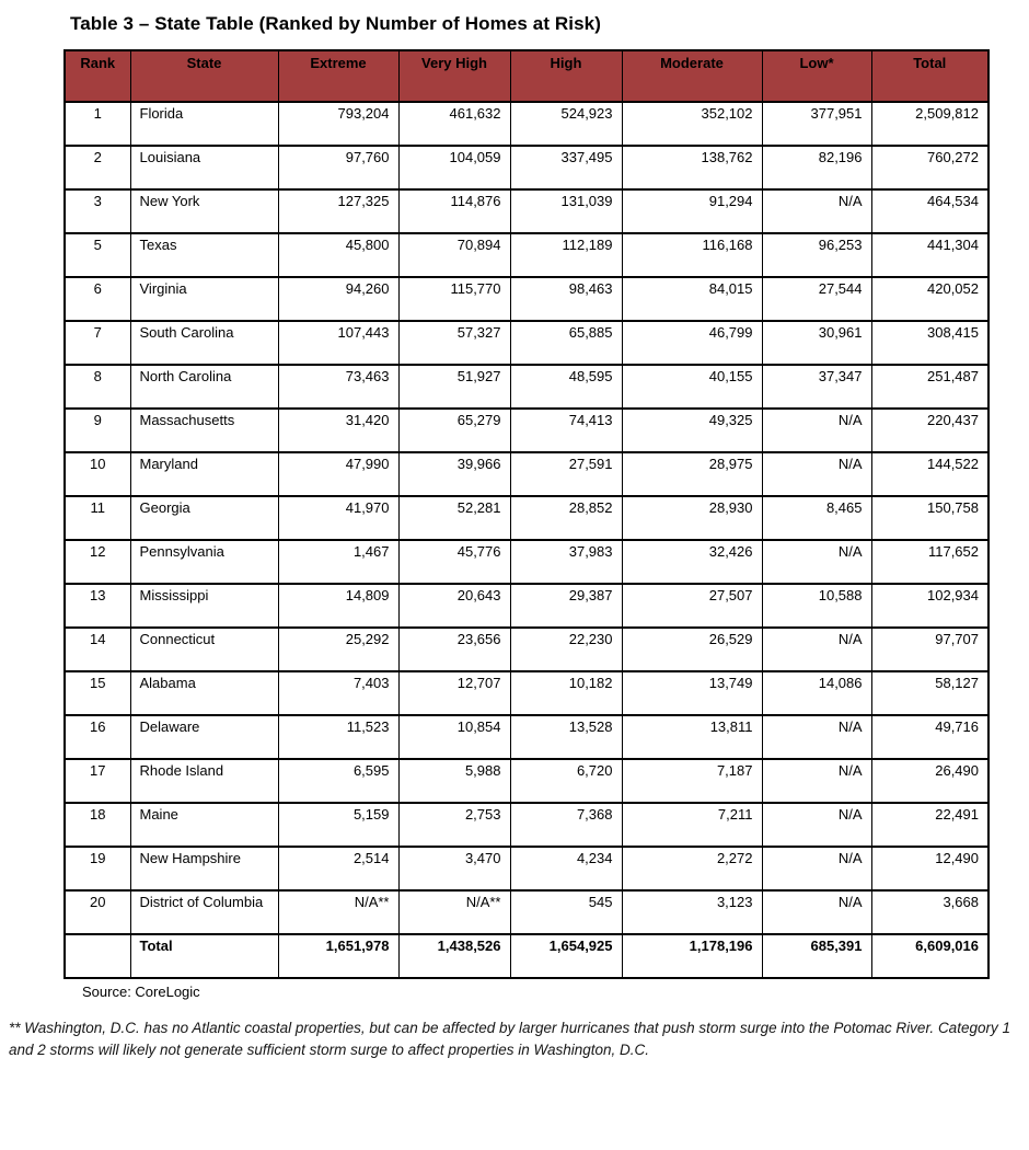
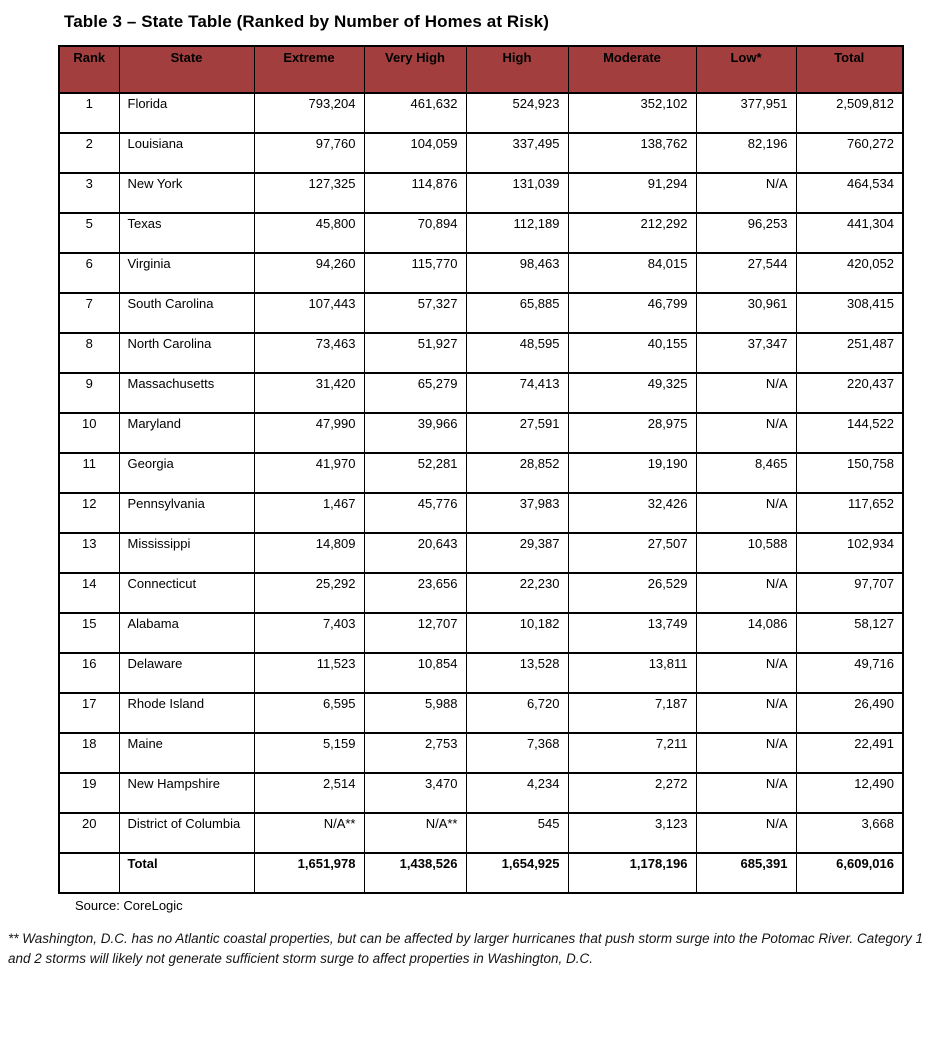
  Table 3 – State Table (Ranked by Number of Homes at Risk)
  Rank	State	Extreme	Very High	High	Moderate	Low*	Total
  1	Florida	793,204	461,632	524,923	352,102	377,951	2,509,812
  2	Louisiana	97,760	104,059	337,495	138,762	82,196	760,272
  3	New York	127,325	114,876	131,039	91,294	N/A	464,534
- 5	Texas	45,800	70,894	112,189	116,168	96,253	441,304
+ 5	Texas	45,800	70,894	112,189	212,292	96,253	441,304
  6	Virginia	94,260	115,770	98,463	84,015	27,544	420,052
  7	South Carolina	107,443	57,327	65,885	46,799	30,961	308,415
  8	North Carolina	73,463	51,927	48,595	40,155	37,347	251,487
  9	Massachusetts	31,420	65,279	74,413	49,325	N/A	220,437
  10	Maryland	47,990	39,966	27,591	28,975	N/A	144,522
- 11	Georgia	41,970	52,281	28,852	28,930	8,465	150,758
+ 11	Georgia	41,970	52,281	28,852	19,190	8,465	150,758
  12	Pennsylvania	1,467	45,776	37,983	32,426	N/A	117,652
  13	Mississippi	14,809	20,643	29,387	27,507	10,588	102,934
  14	Connecticut	25,292	23,656	22,230	26,529	N/A	97,707
  15	Alabama	7,403	12,707	10,182	13,749	14,086	58,127
  16	Delaware	11,523	10,854	13,528	13,811	N/A	49,716
  17	Rhode Island	6,595	5,988	6,720	7,187	N/A	26,490
  18	Maine	5,159	2,753	7,368	7,211	N/A	22,491
  19	New Hampshire	2,514	3,470	4,234	2,272	N/A	12,490
  20	District of Columbia	N/A**	N/A**	545	3,123	N/A	3,668
  	Total	1,651,978	1,438,526	1,654,925	1,178,196	685,391	6,609,016
  Source: CoreLogic
  ** Washington, D.C. has no Atlantic coastal properties, but can be affected by larger hurricanes that push storm surge into the Potomac River. Category 1 and 2 storms will likely not generate sufficient storm surge to affect properties in Washington, D.C.
